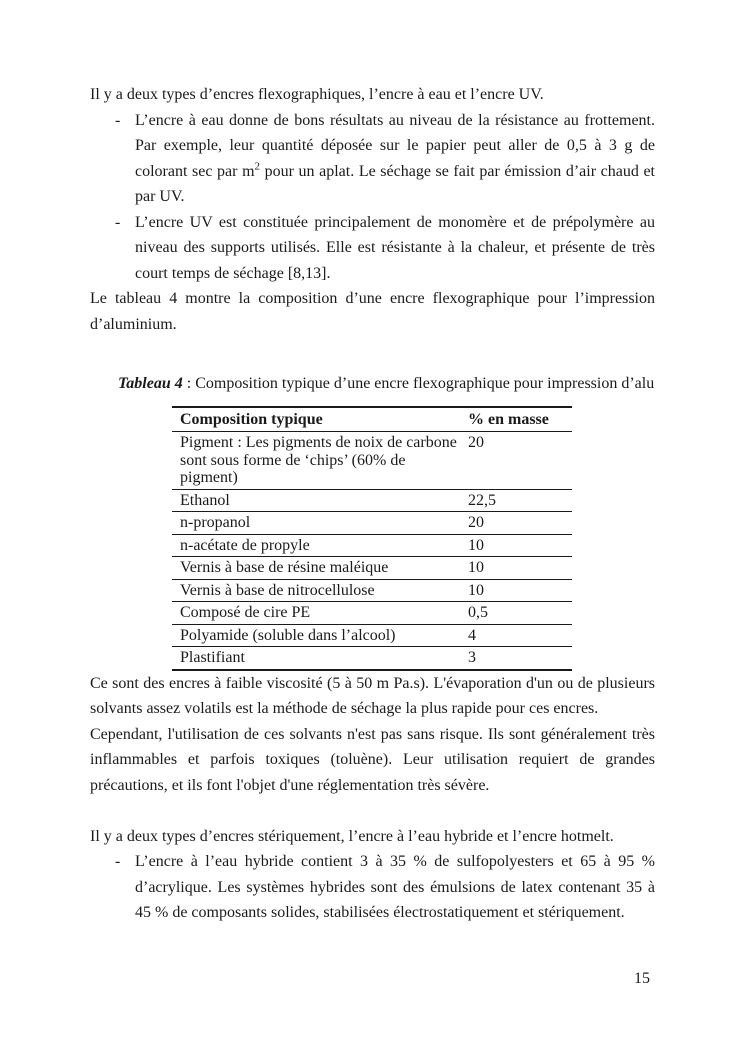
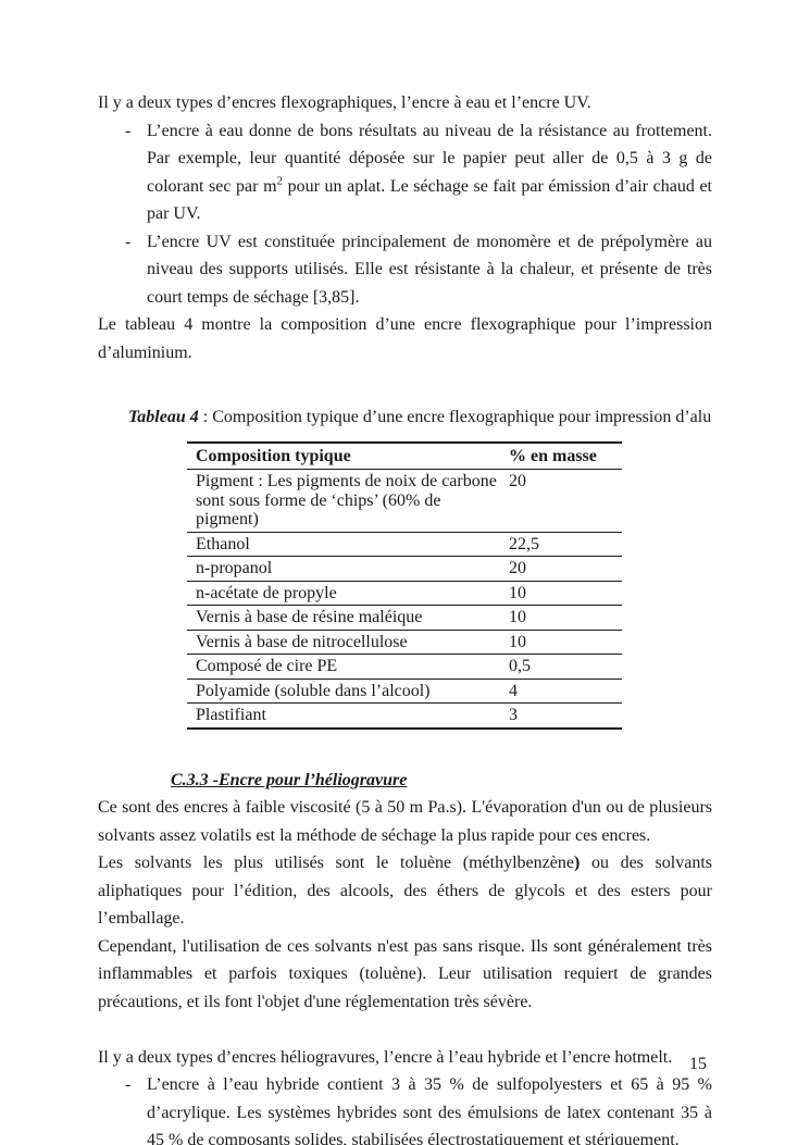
  Il y a deux types d’encres flexographiques, l’encre à eau et l’encre UV.
  -
  L’encre à eau donne de bons résultats au niveau de la résistance au frottement. Par exemple, leur quantité déposée sur le papier peut aller de 0,5 à 3 g de colorant sec par m2 pour un aplat. Le séchage se fait par émission d’air chaud et par UV.
  -
- L’encre UV est constituée principalement de monomère et de prépolymère au niveau des supports utilisés. Elle est résistante à la chaleur, et présente de très court temps de séchage [8,13].
+ L’encre UV est constituée principalement de monomère et de prépolymère au niveau des supports utilisés. Elle est résistante à la chaleur, et présente de très court temps de séchage [3,85].
  Le tableau 4 montre la composition d’une encre flexographique pour l’impression d’aluminium.
  Tableau 4 : Composition typique d’une encre flexographique pour impression d’alu
  Composition typique	% en masse
  Pigment : Les pigments de noix de carbone sont sous forme de ‘chips’ (60% de pigment)	20
  Ethanol	22,5
  n-propanol	20
  n-acétate de propyle	10
  Vernis à base de résine maléique	10
  Vernis à base de nitrocellulose	10
  Composé de cire PE	0,5
  Polyamide (soluble dans l’alcool)	4
  Plastifiant	3
+ C.3.3 -Encre pour l’héliogravure
  Ce sont des encres à faible viscosité (5 à 50 m Pa.s). L'évaporation d'un ou de plusieurs solvants assez volatils est la méthode de séchage la plus rapide pour ces encres.
+ Les solvants les plus utilisés sont le toluène (méthylbenzène) ou des solvants aliphatiques pour l’édition, des alcools, des éthers de glycols et des esters pour l’emballage.
  Cependant, l'utilisation de ces solvants n'est pas sans risque. Ils sont généralement très inflammables et parfois toxiques (toluène). Leur utilisation requiert de grandes précautions, et ils font l'objet d'une réglementation très sévère.
- Il y a deux types d’encres stériquement, l’encre à l’eau hybride et l’encre hotmelt.
+ Il y a deux types d’encres héliogravures, l’encre à l’eau hybride et l’encre hotmelt.
  -
  L’encre à l’eau hybride contient 3 à 35 % de sulfopolyesters et 65 à 95 % d’acrylique. Les systèmes hybrides sont des émulsions de latex contenant 35 à 45 % de composants solides, stabilisées électrostatiquement et stériquement.
  15
